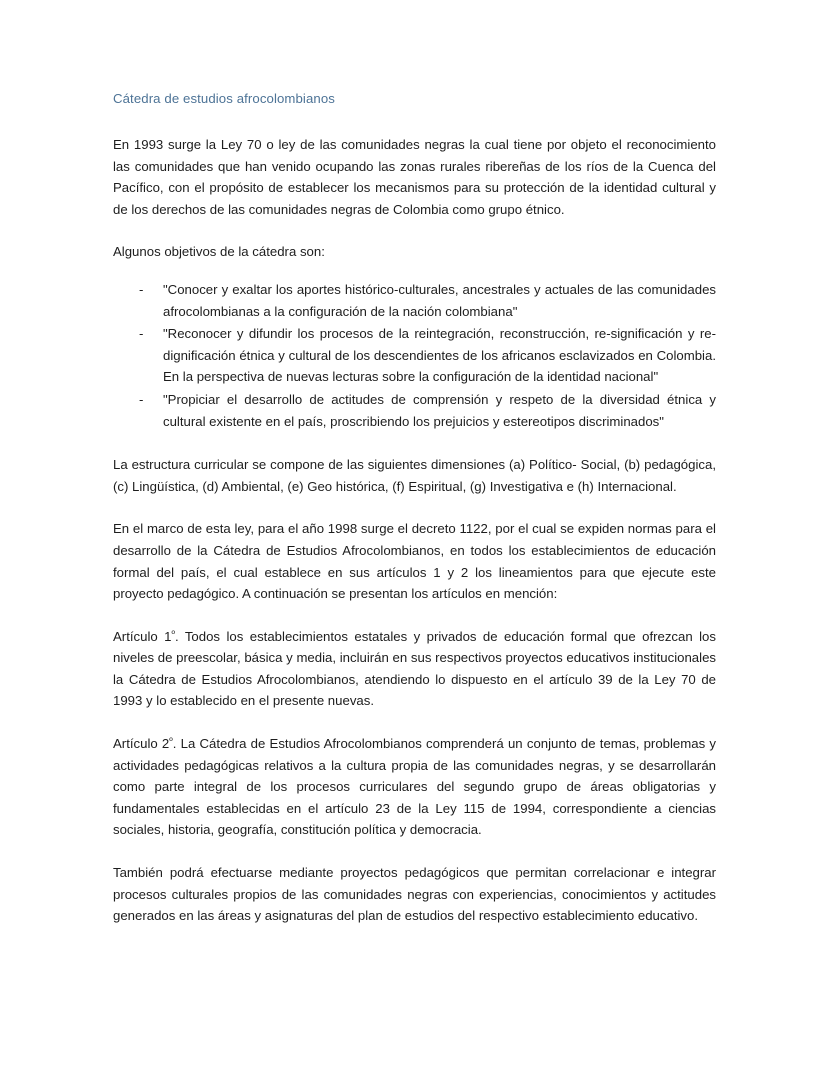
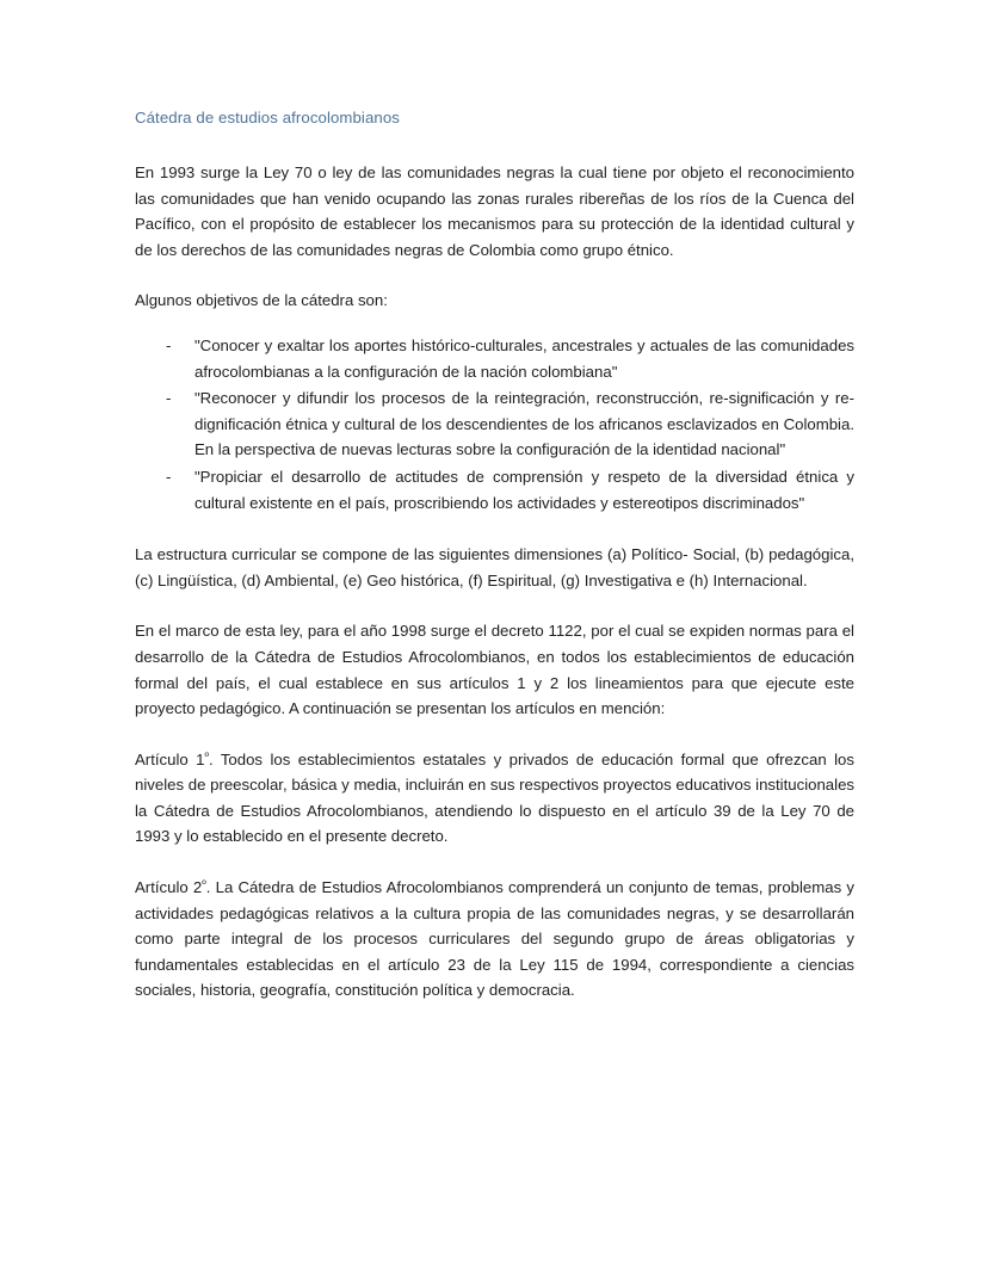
  Cátedra de estudios afrocolombianos
  En 1993 surge la Ley 70 o ley de las comunidades negras la cual tiene por objeto el reconocimiento las comunidades que han venido ocupando las zonas rurales ribereñas de los ríos de la Cuenca del Pacífico, con el propósito de establecer los mecanismos para su protección de la identidad cultural y de los derechos de las comunidades negras de Colombia como grupo étnico.
  Algunos objetivos de la cátedra son:
  -
  "Conocer y exaltar los aportes histórico-culturales, ancestrales y actuales de las comunidades afrocolombianas a la configuración de la nación colombiana"
  -
  "Reconocer y difundir los procesos de la reintegración, reconstrucción, re-significación y re-dignificación étnica y cultural de los descendientes de los africanos esclavizados en Colombia. En la perspectiva de nuevas lecturas sobre la configuración de la identidad nacional"
  -
- "Propiciar el desarrollo de actitudes de comprensión y respeto de la diversidad étnica y cultural existente en el país, proscribiendo los prejuicios y estereotipos discriminados"
+ "Propiciar el desarrollo de actitudes de comprensión y respeto de la diversidad étnica y cultural existente en el país, proscribiendo los actividades y estereotipos discriminados"
  La estructura curricular se compone de las siguientes dimensiones (a) Político- Social, (b) pedagógica, (c) Lingüística, (d) Ambiental, (e) Geo histórica, (f) Espiritual, (g) Investigativa e (h) Internacional.
  En el marco de esta ley, para el año 1998 surge el decreto 1122, por el cual se expiden normas para el desarrollo de la Cátedra de Estudios Afrocolombianos, en todos los establecimientos de educación formal del país, el cual establece en sus artículos 1 y 2 los lineamientos para que ejecute este proyecto pedagógico. A continuación se presentan los artículos en mención:
- Artículo 1º. Todos los establecimientos estatales y privados de educación formal que ofrezcan los niveles de preescolar, básica y media, incluirán en sus respectivos proyectos educativos institucionales la Cátedra de Estudios Afrocolombianos, atendiendo lo dispuesto en el artículo 39 de la Ley 70 de 1993 y lo establecido en el presente nuevas.
+ Artículo 1º. Todos los establecimientos estatales y privados de educación formal que ofrezcan los niveles de preescolar, básica y media, incluirán en sus respectivos proyectos educativos institucionales la Cátedra de Estudios Afrocolombianos, atendiendo lo dispuesto en el artículo 39 de la Ley 70 de 1993 y lo establecido en el presente decreto.
  Artículo 2º. La Cátedra de Estudios Afrocolombianos comprenderá un conjunto de temas, problemas y actividades pedagógicas relativos a la cultura propia de las comunidades negras, y se desarrollarán como parte integral de los procesos curriculares del segundo grupo de áreas obligatorias y fundamentales establecidas en el artículo 23 de la Ley 115 de 1994, correspondiente a ciencias sociales, historia, geografía, constitución política y democracia.
- También podrá efectuarse mediante proyectos pedagógicos que permitan correlacionar e integrar procesos culturales propios de las comunidades negras con experiencias, conocimientos y actitudes generados en las áreas y asignaturas del plan de estudios del respectivo establecimiento educativo.
